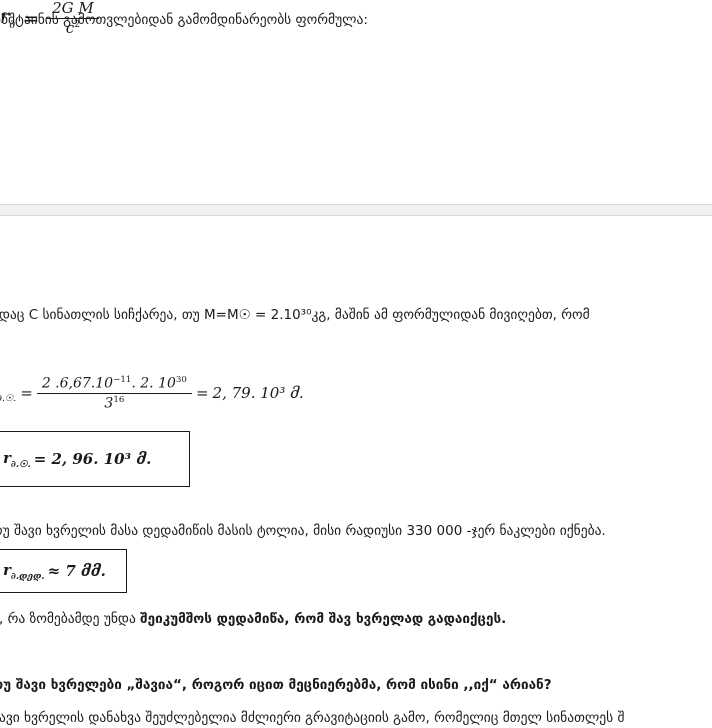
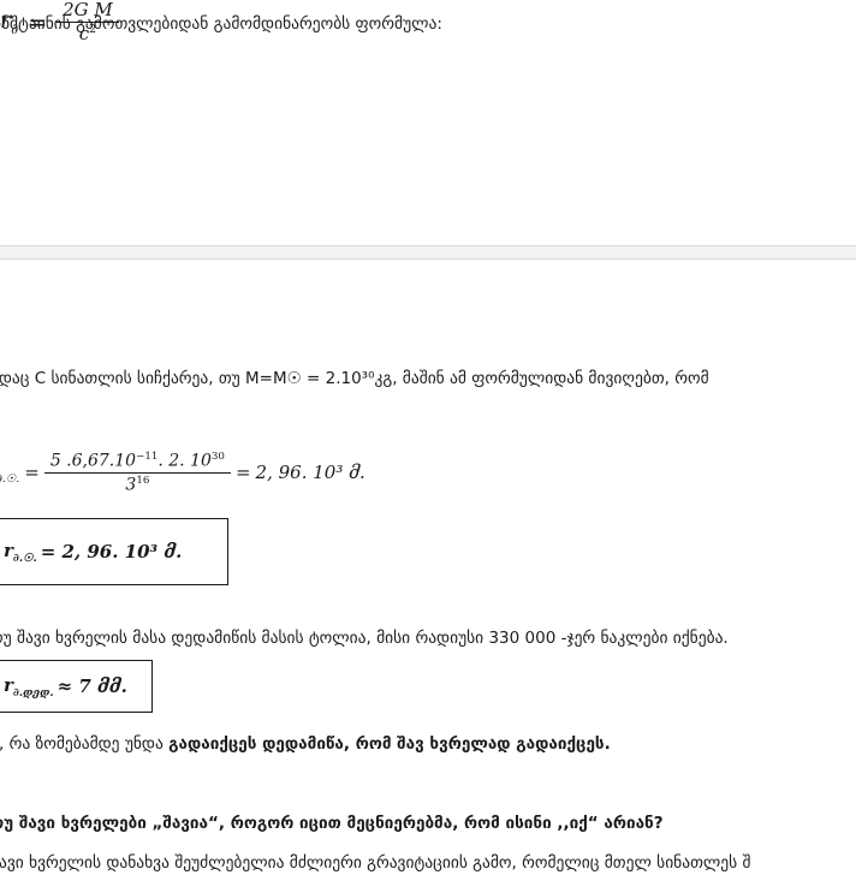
  ნშტაინის გამოთვლებიდან გამომდინარეობს ფორმულა:
  r∂
  =
  2G M
  c2
  დაც C სინათლის სიჩქარეა, თუ M=M☉ = 2.10³⁰კგ, მაშინ ამ ფორმულიდან მივიღებთ, რომ
  .☉.
  =
- 2 .6,67.10−11. 2. 1030
+ 5 .6,67.10−11. 2. 1030
  316
  =
- 2, 79. 10³ მ.
+ 2, 96. 10³ მ.
  r∂.☉.
  = 2, 96. 10³ მ.
  უ შავი ხვრელის მასა დედამიწის მასის ტოლია, მისი რადიუსი 330 000 -ჯერ ნაკლები იქნება.
  r∂.დედ.
  ≈ 7 მმ.
- , რა ზომებამდე უნდა შეიკუმშოს დედამიწა, რომ შავ ხვრელად გადაიქცეს.
+ , რა ზომებამდე უნდა გადაიქცეს დედამიწა, რომ შავ ხვრელად გადაიქცეს.
  უ შავი ხვრელები „შავია“, როგორ იცით მეცნიერებმა, რომ ისინი ,,იქ“ არიან?
  ავი ხვრელის დანახვა შეუძლებელია მძლიერი გრავიტაციის გამო, რომელიც მთელ სინათლეს შ
